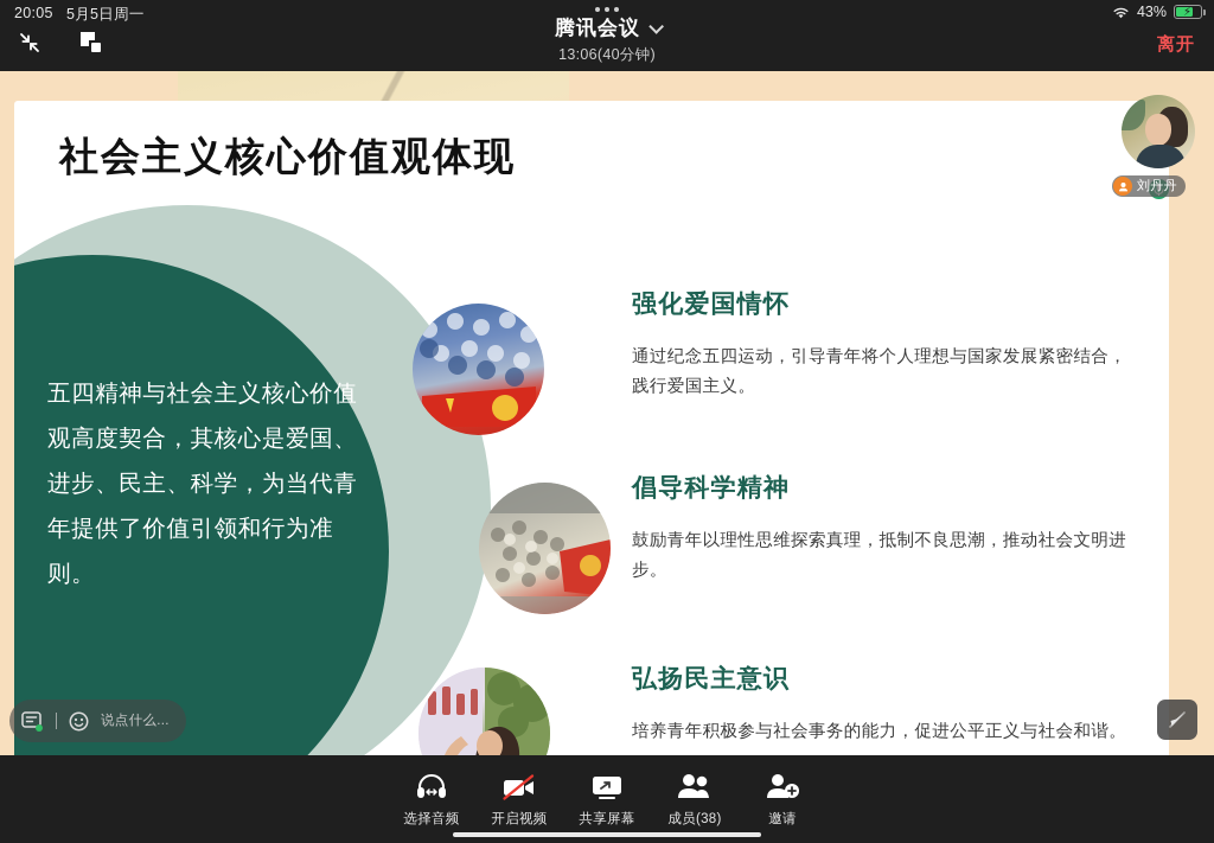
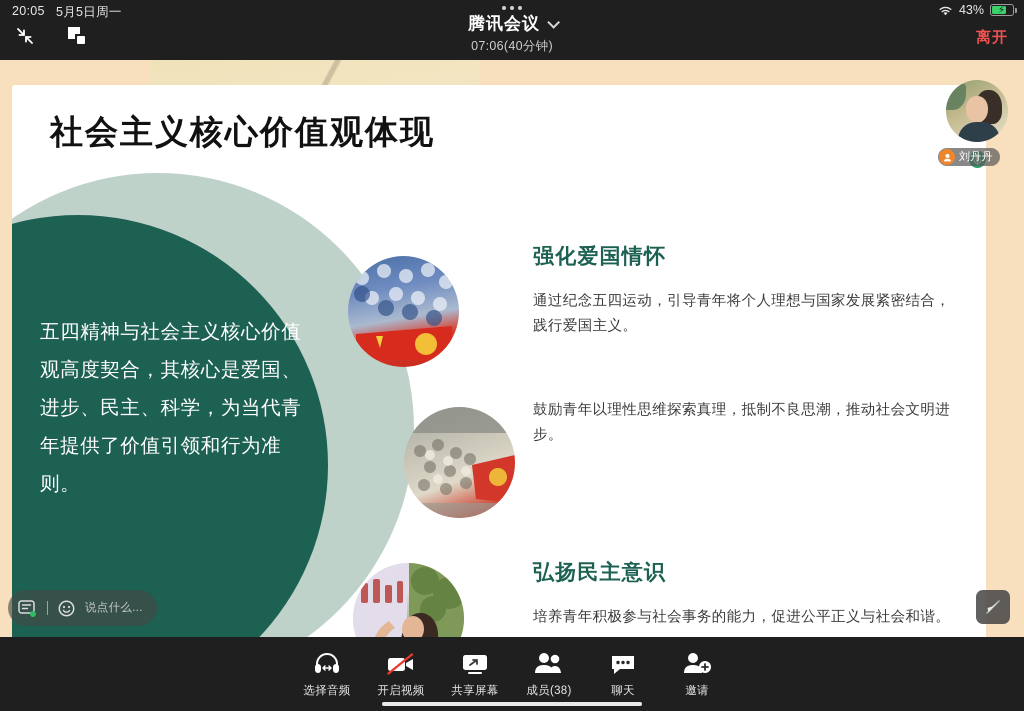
  20:05
  5月5日周一
  43%
  ⚡
  腾讯会议
- 13:06(40分钟)
+ 07:06(40分钟)
  离开
  社会主义核心价值观体现
  五四精神与社会主义核心价值观高度契合，其核心是爱国、进步、民主、科学，为当代青年提供了价值引领和行为准则。
  强化爱国情怀
  通过纪念五四运动，引导青年将个人理想与国家发展紧密结合，践行爱国主义。
- 倡导科学精神
  鼓励青年以理性思维探索真理，抵制不良思潮，推动社会文明进步。
  弘扬民主意识
  培养青年积极参与社会事务的能力，促进公平正义与社会和谐。
  说点什么...
  刘丹丹
  选择音频
  开启视频
  共享屏幕
  成员(38)
+ 聊天
  邀请
